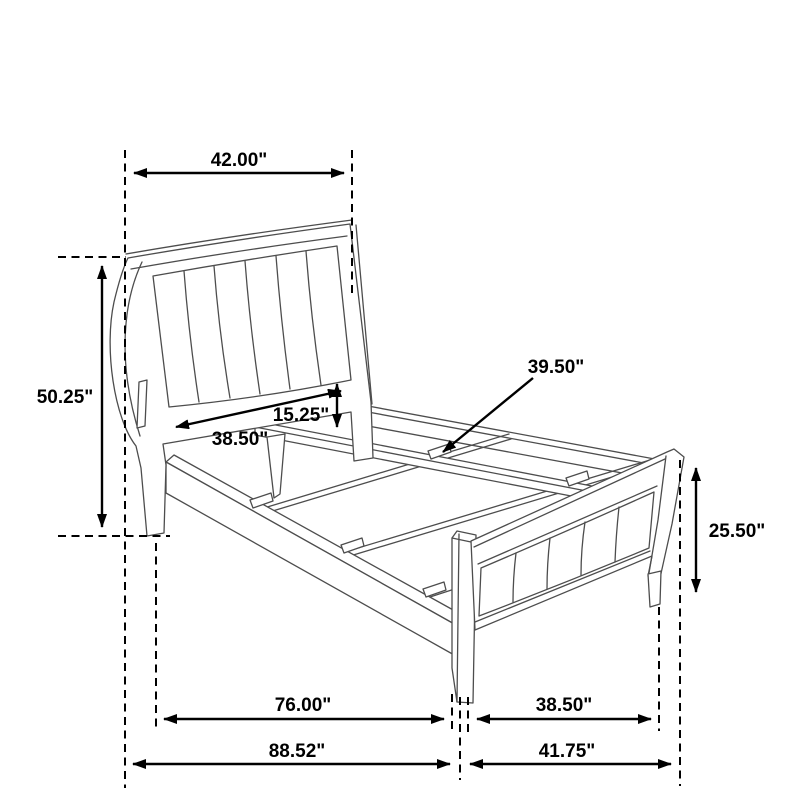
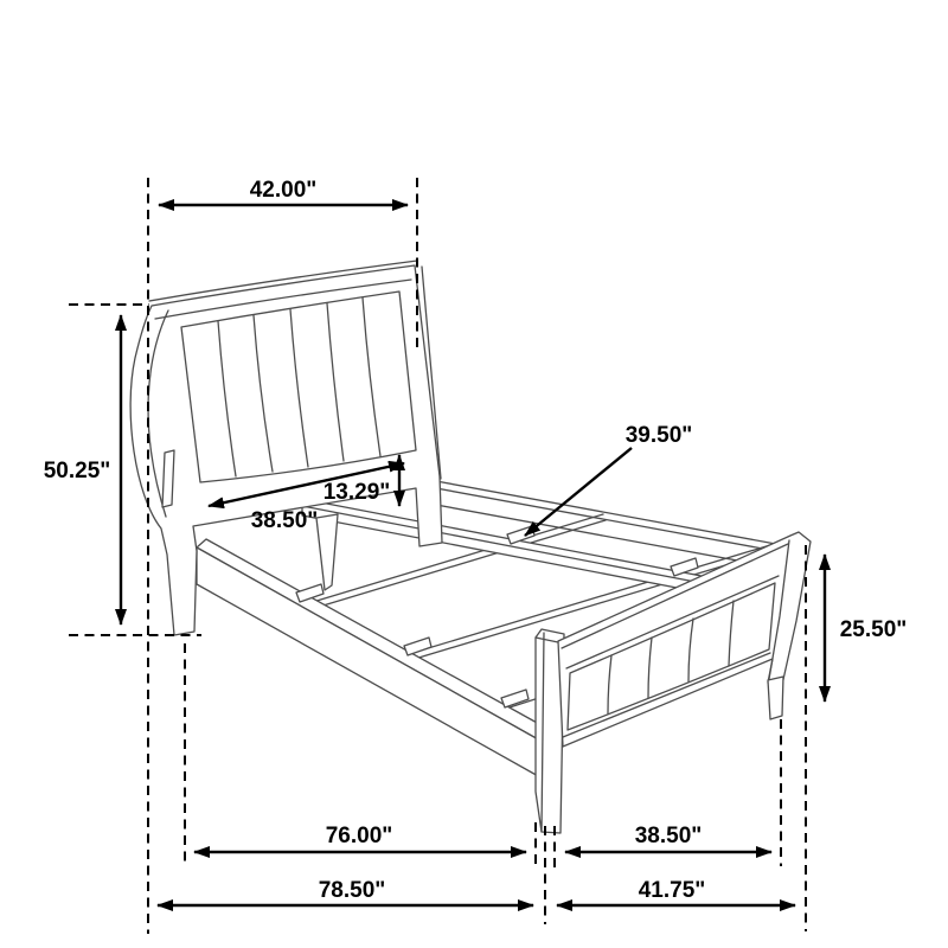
  42.00"
  50.25"
  38.50"
- 15.25"
+ 13.29"
  39.50"
  25.50"
  76.00"
  38.50"
- 88.52"
+ 78.50"
  41.75"
